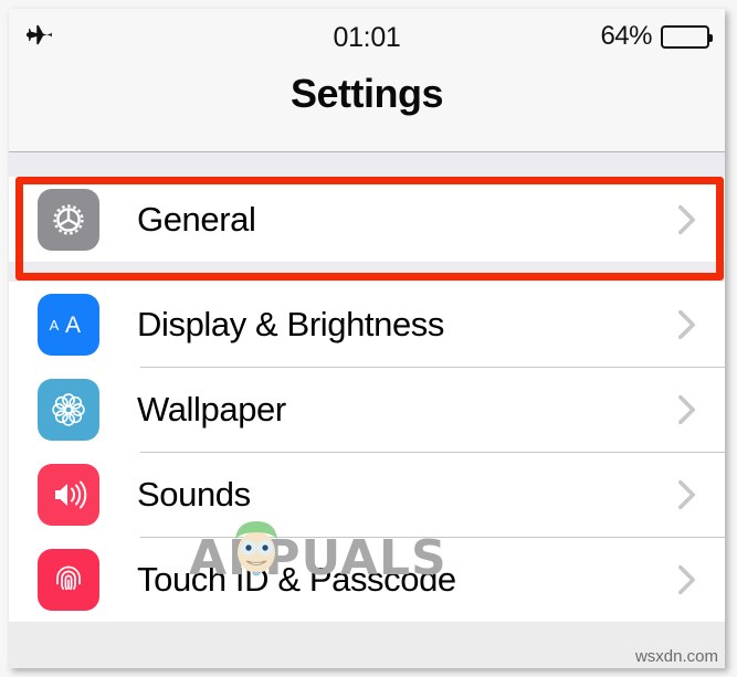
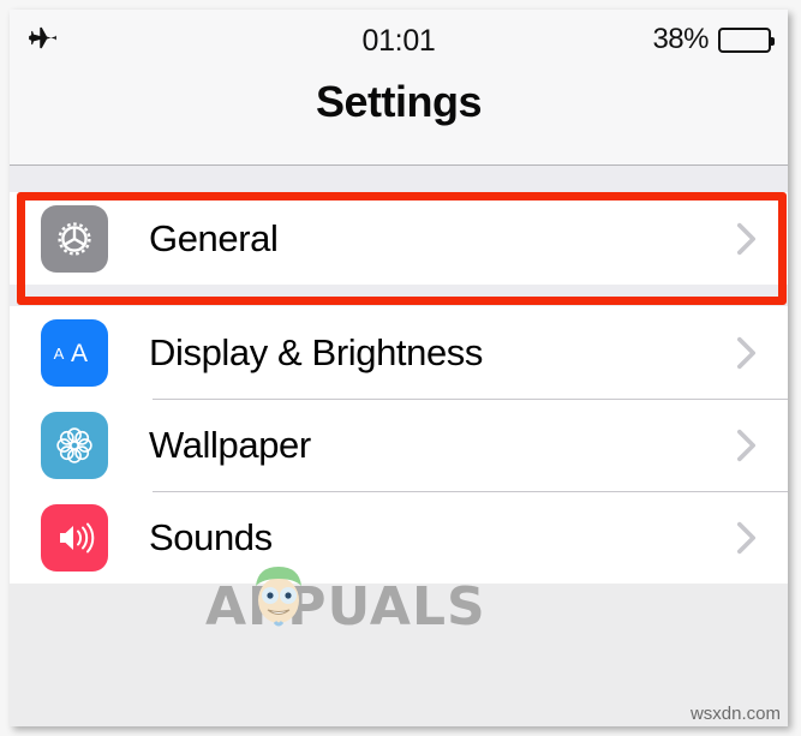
  01:01
- 64%
+ 38%
  Settings
  General
  A
  A
  Display & Brightness
  Wallpaper
  Sounds
- Touch ID & Passcode
  APUALS
  wsxdn.com
